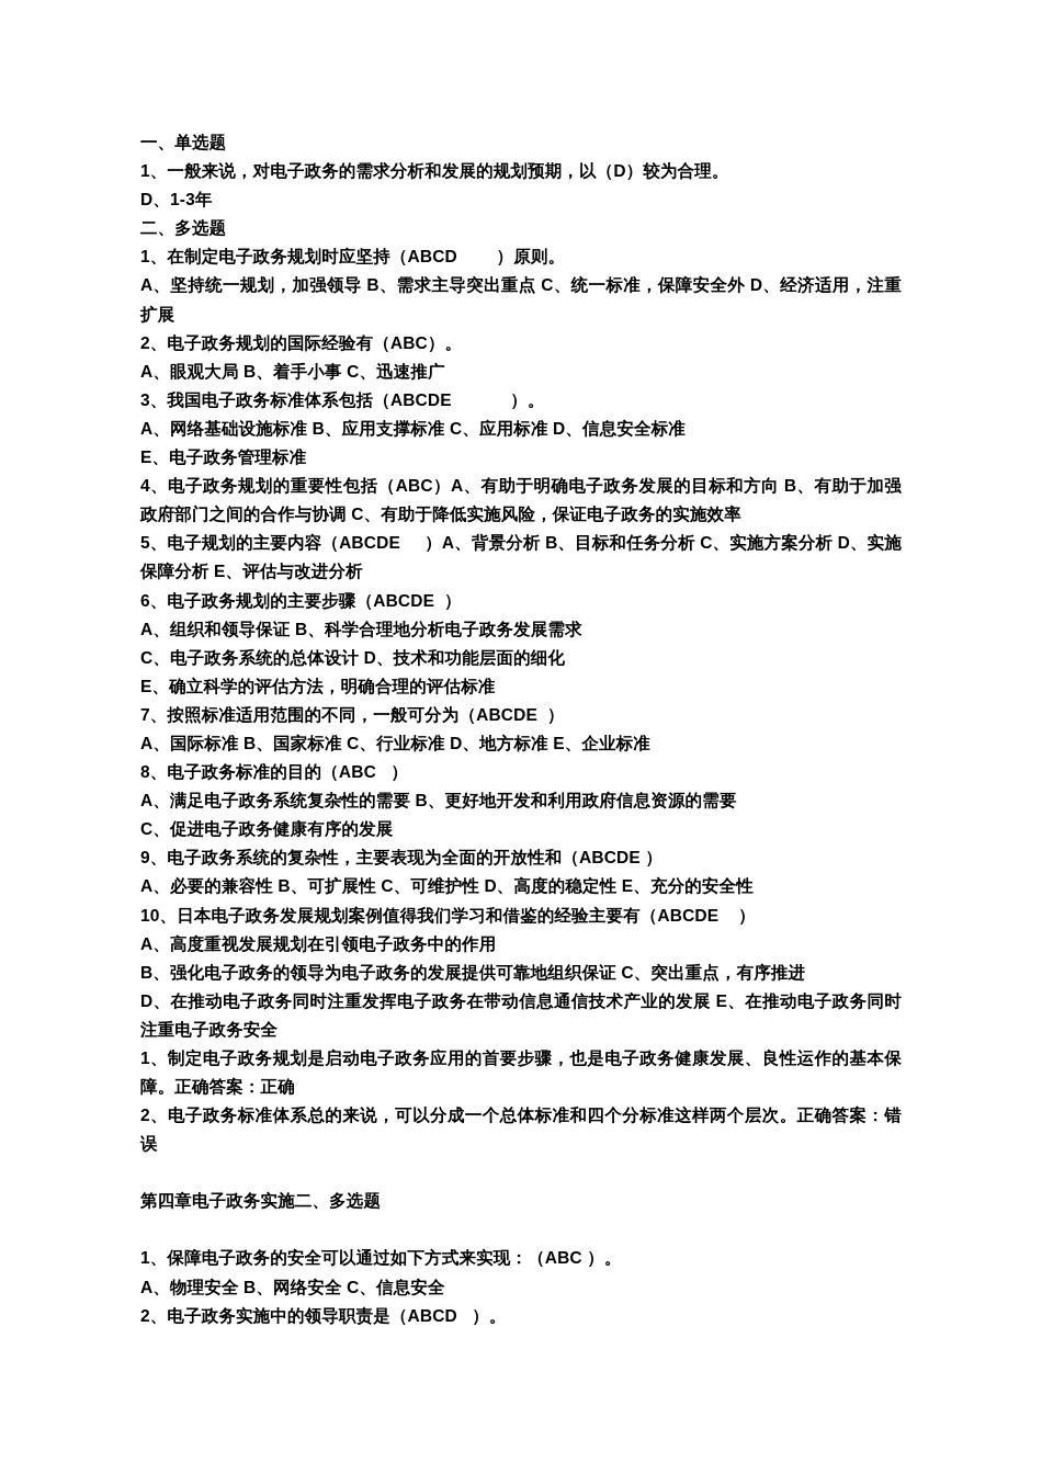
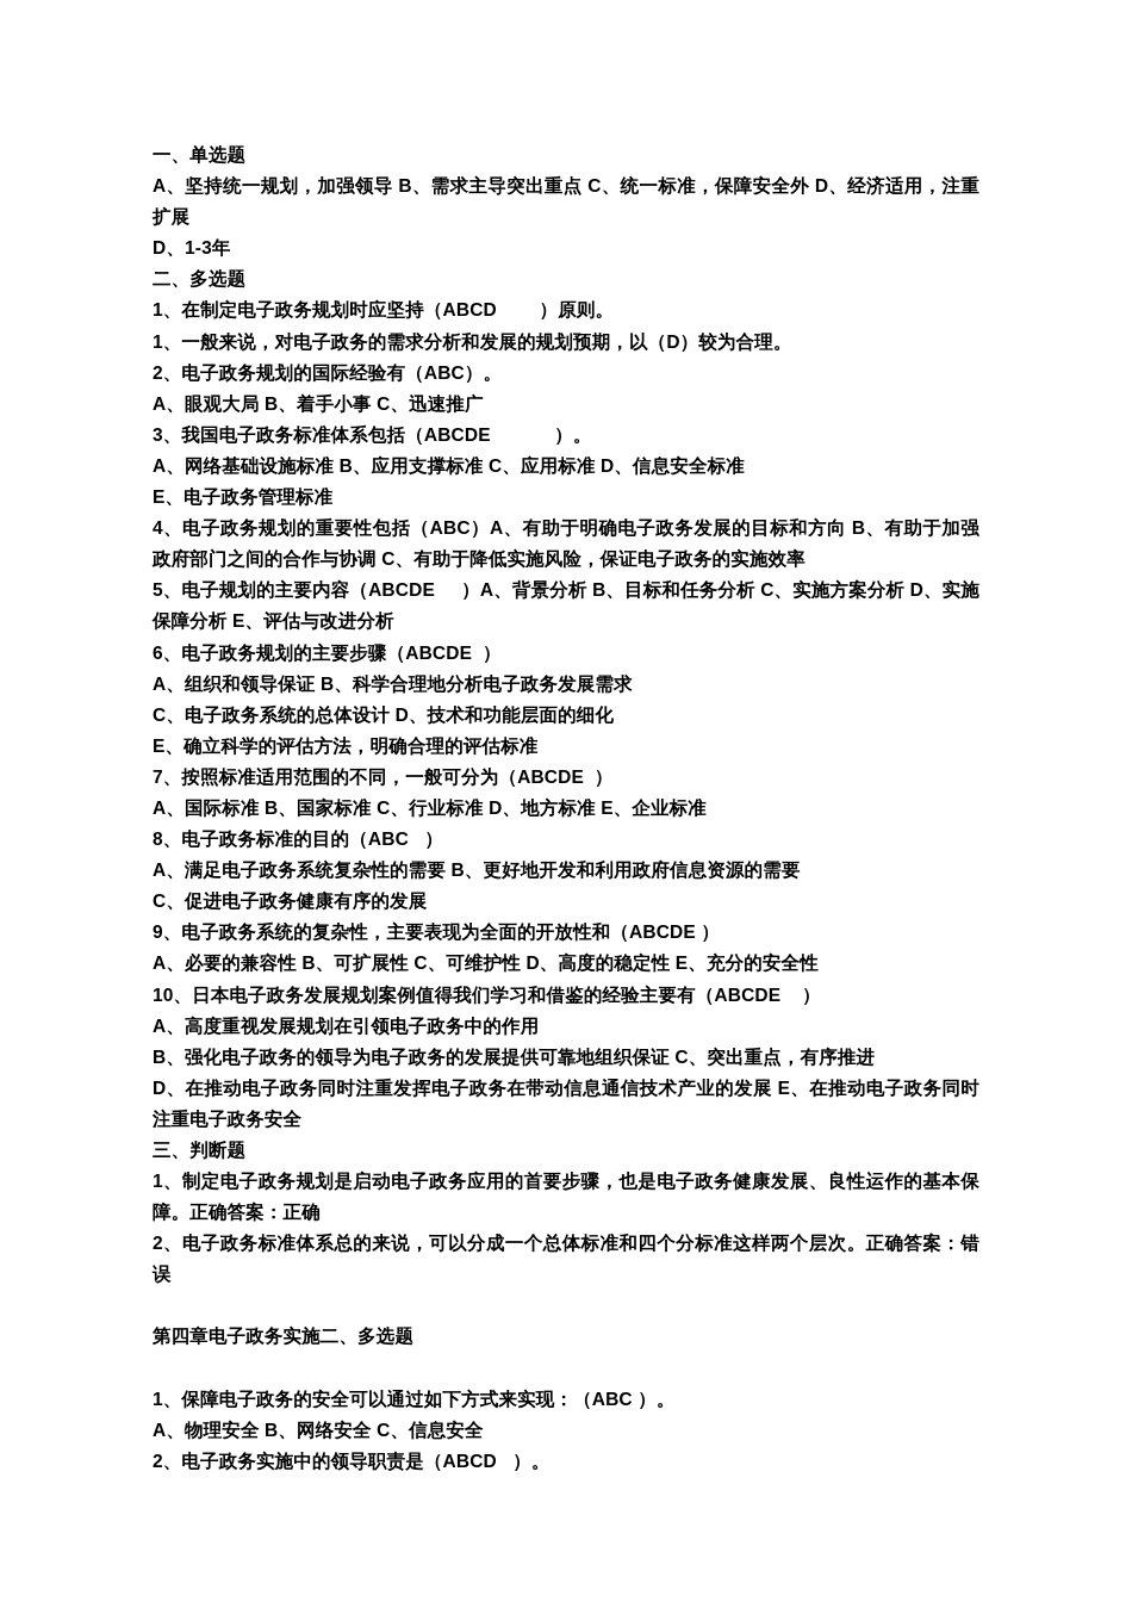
  一、单选题
- 1、一般来说，对电子政务的需求分析和发展的规划预期，以（D）较为合理。
+ A、坚持统一规划，加强领导 B、需求主导突出重点 C、统一标准，保障安全外 D、经济适用，注重扩展
  D、1-3年
  二、多选题
  1、在制定电子政务规划时应坚持（ABCD ）原则。
- A、坚持统一规划，加强领导 B、需求主导突出重点 C、统一标准，保障安全外 D、经济适用，注重扩展
+ 1、一般来说，对电子政务的需求分析和发展的规划预期，以（D）较为合理。
  2、电子政务规划的国际经验有（ABC）。
  A、眼观大局 B、着手小事 C、迅速推广
  3、我国电子政务标准体系包括（ABCDE ）。
  A、网络基础设施标准 B、应用支撑标准 C、应用标准 D、信息安全标准
  E、电子政务管理标准
  4、电子政务规划的重要性包括（ABC）A、有助于明确电子政务发展的目标和方向 B、有助于加强政府部门之间的合作与协调 C、有助于降低实施风险，保证电子政务的实施效率
  5、电子规划的主要内容（ABCDE ）A、背景分析 B、目标和任务分析 C、实施方案分析 D、实施保障分析 E、评估与改进分析
  6、电子政务规划的主要步骤（ABCDE ）
  A、组织和领导保证 B、科学合理地分析电子政务发展需求
  C、电子政务系统的总体设计 D、技术和功能层面的细化
  E、确立科学的评估方法，明确合理的评估标准
  7、按照标准适用范围的不同，一般可分为（ABCDE ）
  A、国际标准 B、国家标准 C、行业标准 D、地方标准 E、企业标准
  8、电子政务标准的目的（ABC ）
  A、满足电子政务系统复杂性的需要 B、更好地开发和利用政府信息资源的需要
  C、促进电子政务健康有序的发展
  9、电子政务系统的复杂性，主要表现为全面的开放性和（ABCDE ）
  A、必要的兼容性 B、可扩展性 C、可维护性 D、高度的稳定性 E、充分的安全性
  10、日本电子政务发展规划案例值得我们学习和借鉴的经验主要有（ABCDE ）
  A、高度重视发展规划在引领电子政务中的作用
  B、强化电子政务的领导为电子政务的发展提供可靠地组织保证 C、突出重点，有序推进
  D、在推动电子政务同时注重发挥电子政务在带动信息通信技术产业的发展 E、在推动电子政务同时注重电子政务安全
+ 三、判断题
  1、制定电子政务规划是启动电子政务应用的首要步骤，也是电子政务健康发展、良性运作的基本保障。正确答案：正确
  2、电子政务标准体系总的来说，可以分成一个总体标准和四个分标准这样两个层次。正确答案：错误
  第四章电子政务实施二、多选题
  1、保障电子政务的安全可以通过如下方式来实现：（ABC ）。
  A、物理安全 B、网络安全 C、信息安全
  2、电子政务实施中的领导职责是（ABCD ）。
